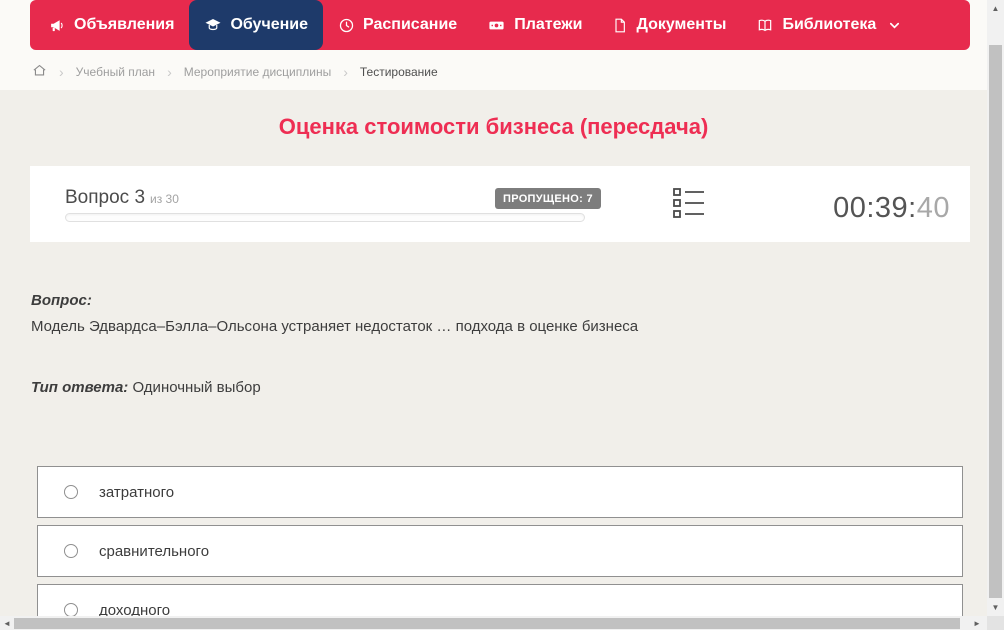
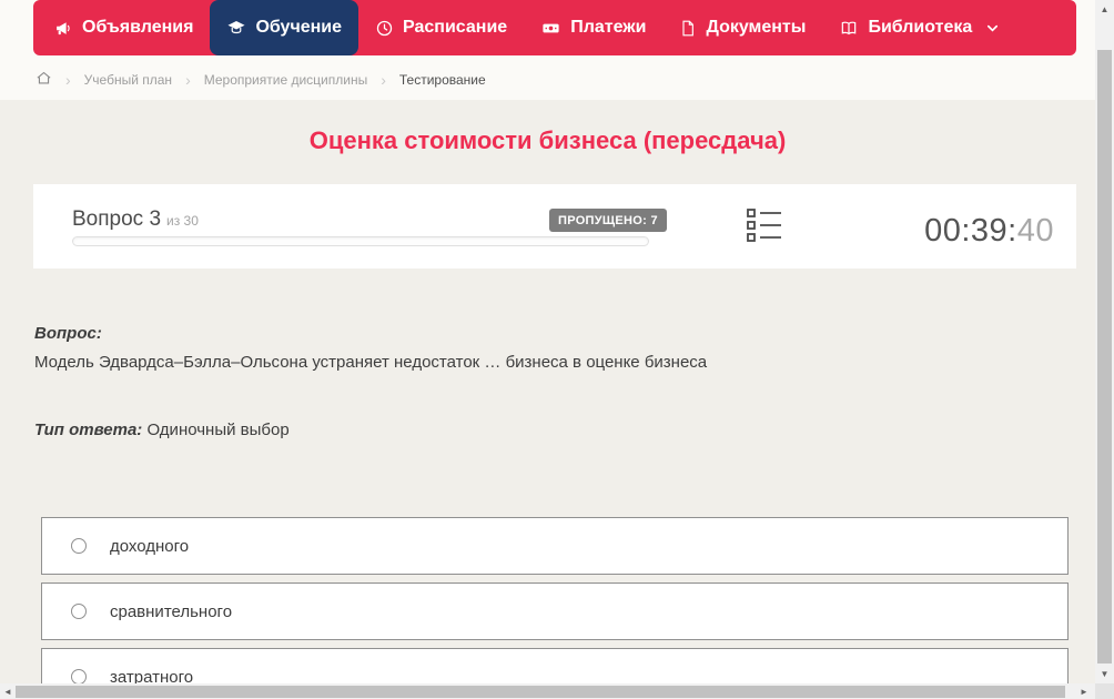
  Объявления
  Обучение
  Расписание
  Платежи
  Документы
  Библиотека
  Учебный план
  Мероприятие дисциплины
  Тестирование
  Оценка стоимости бизнеса (пересдача)
  Вопрос 3 из 30
  ПРОПУЩЕНО: 7
  00:39:40
  Вопрос:
- Модель Эдвардса–Бэлла–Ольсона устраняет недостаток … подхода в оценке бизнеса
+ Модель Эдвардса–Бэлла–Ольсона устраняет недостаток … бизнеса в оценке бизнеса
  Тип ответа: Одиночный выбор
- затратного
+ доходного
  сравнительного
- доходного
+ затратного
  ▲
  ▼
  ◄
  ►
